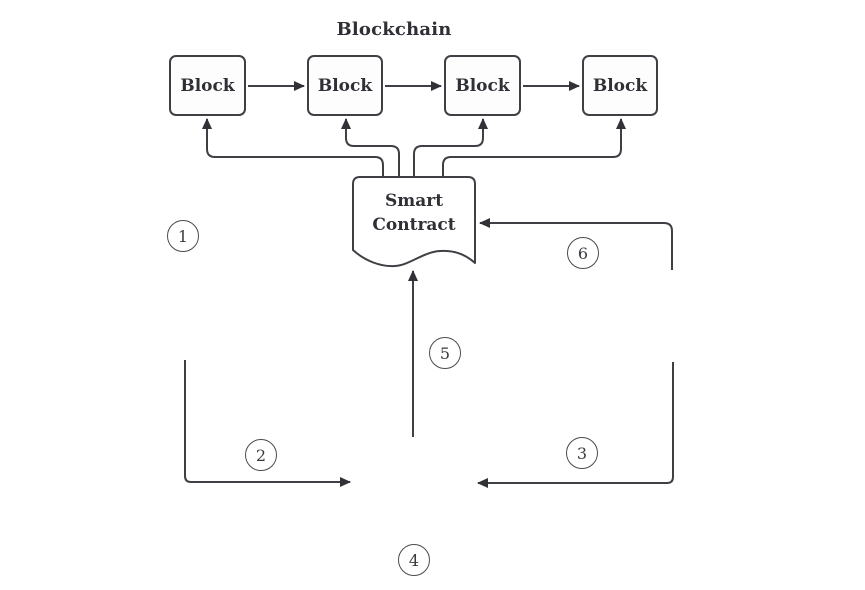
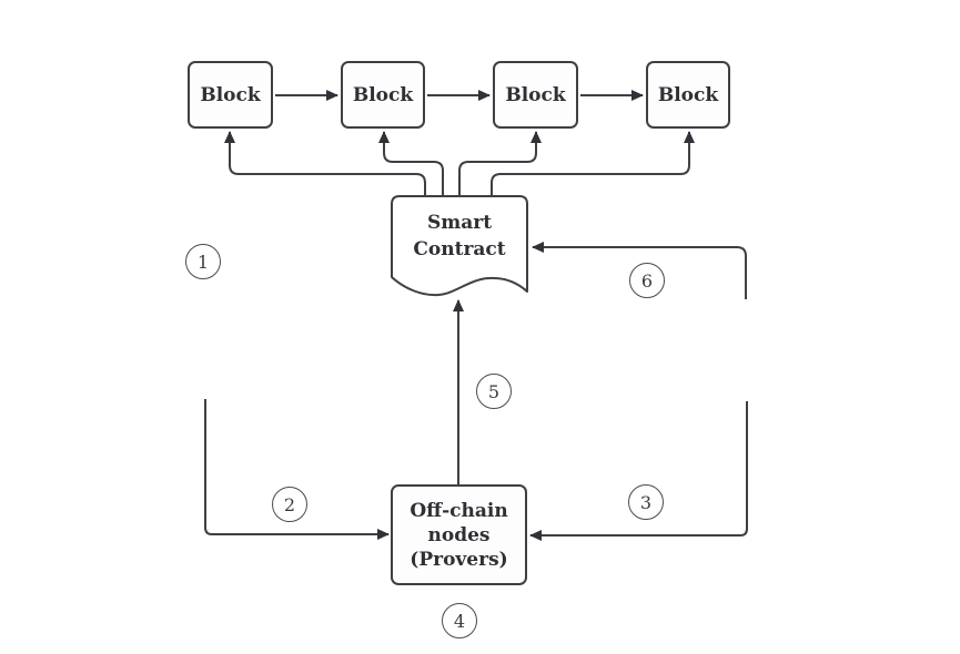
- Blockchain
  Block
  Block
  Block
  Block
  Smart
  Contract
+ Off-chain
+ nodes
+ (Provers)
  1
  2
  3
  4
  5
  6
